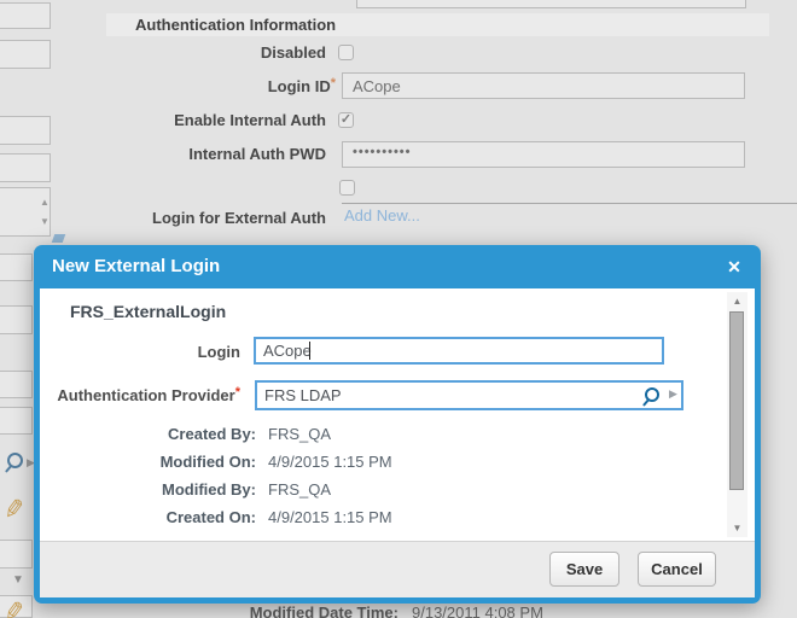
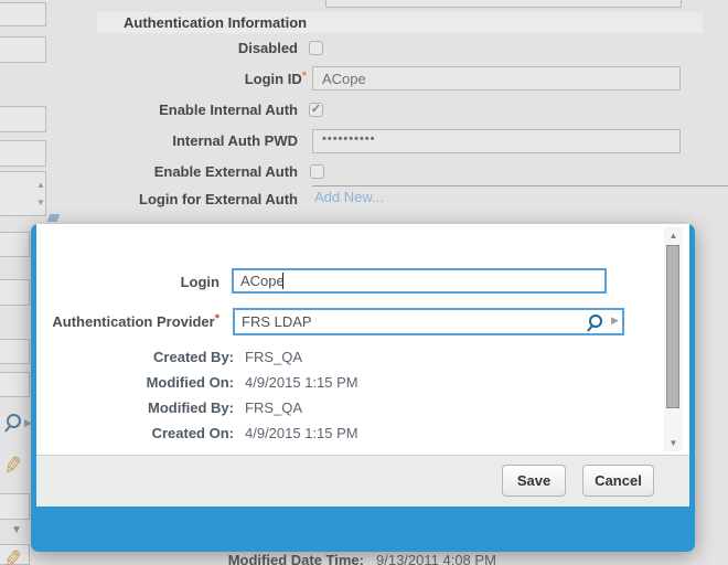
  Authentication Information
  Disabled
  Login ID*
  ACope
  Enable Internal Auth
  ✓
  Internal Auth PWD
  ••••••••••
+ Enable External Auth
  Login for External Auth
  Add New...
  Modified Date Time:
  9/13/2011 4:08 PM
  ▲
  ▼
  ▶
  ▼
- New External Login
- ✕
- FRS_ExternalLogin
  Login
  ACope
  Authentication Provider*
  FRS LDAP
  ▶
  Created By:
  FRS_QA
  Modified On:
  4/9/2015 1:15 PM
  Modified By:
  FRS_QA
  Created On:
  4/9/2015 1:15 PM
  ▲
  ▼
  Save
  Cancel
